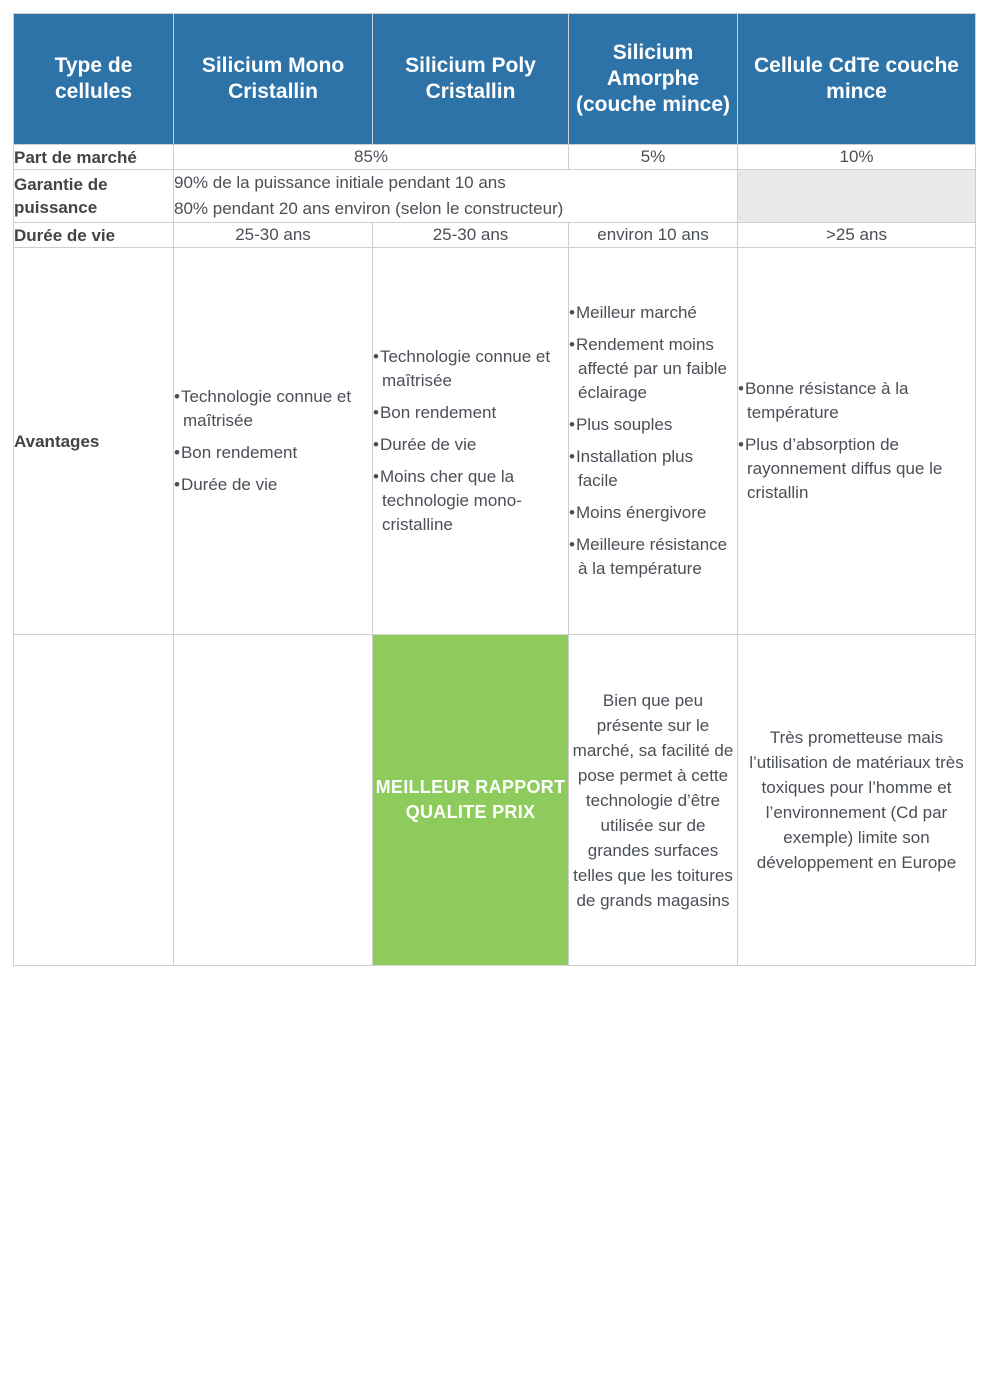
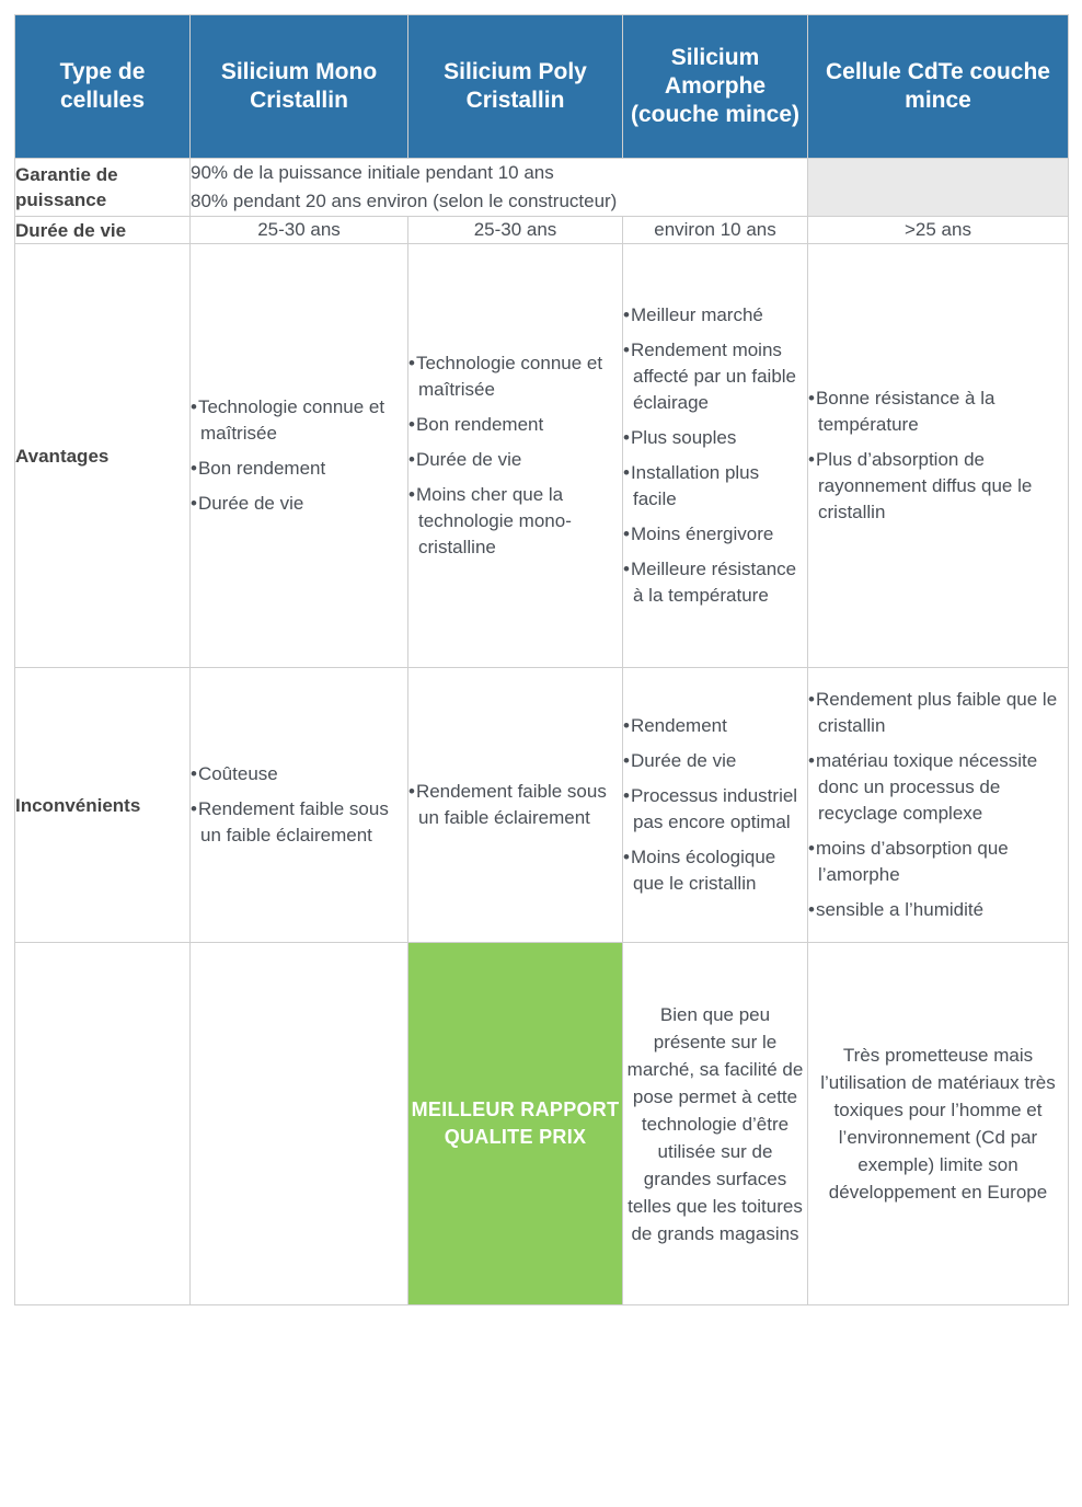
  Type de cellules	Silicium Mono Cristallin	Silicium Poly Cristallin	Silicium Amorphe (couche mince)	Cellule CdTe couche mince
- Part de marché	85%	5%	10%
  Garantie de puissance	90% de la puissance initiale pendant 10 ans 80% pendant 20 ans environ (selon le constructeur)
  Durée de vie	25-30 ans	25-30 ans	environ 10 ans	>25 ans
  Avantages	Technologie connue et maîtriséeBon rendementDurée de vie	Technologie connue et maîtriséeBon rendementDurée de vieMoins cher que la technologie mono-cristalline	Meilleur marchéRendement moins affecté par un faible éclairagePlus souplesInstallation plus facileMoins énergivoreMeilleure résistance à la température	Bonne résistance à la températurePlus d’absorption de rayonnement diffus que le cristallin
+ Inconvénients	CoûteuseRendement faible sous un faible éclairement	Rendement faible sous un faible éclairement	RendementDurée de vieProcessus industriel pas encore optimalMoins écologique que le cristallin	Rendement plus faible que le cristallinmatériau toxique nécessite donc un processus de recyclage complexemoins d’absorption que l’amorphesensible a l’humidité
  		MEILLEUR RAPPORT QUALITE PRIX	Bien que peu présente sur le marché, sa facilité de pose permet à cette technologie d’être utilisée sur de grandes surfaces telles que les toitures de grands magasins	Très prometteuse mais l’utilisation de matériaux très toxiques pour l’homme et l’environnement (Cd par exemple) limite son développement en Europe
